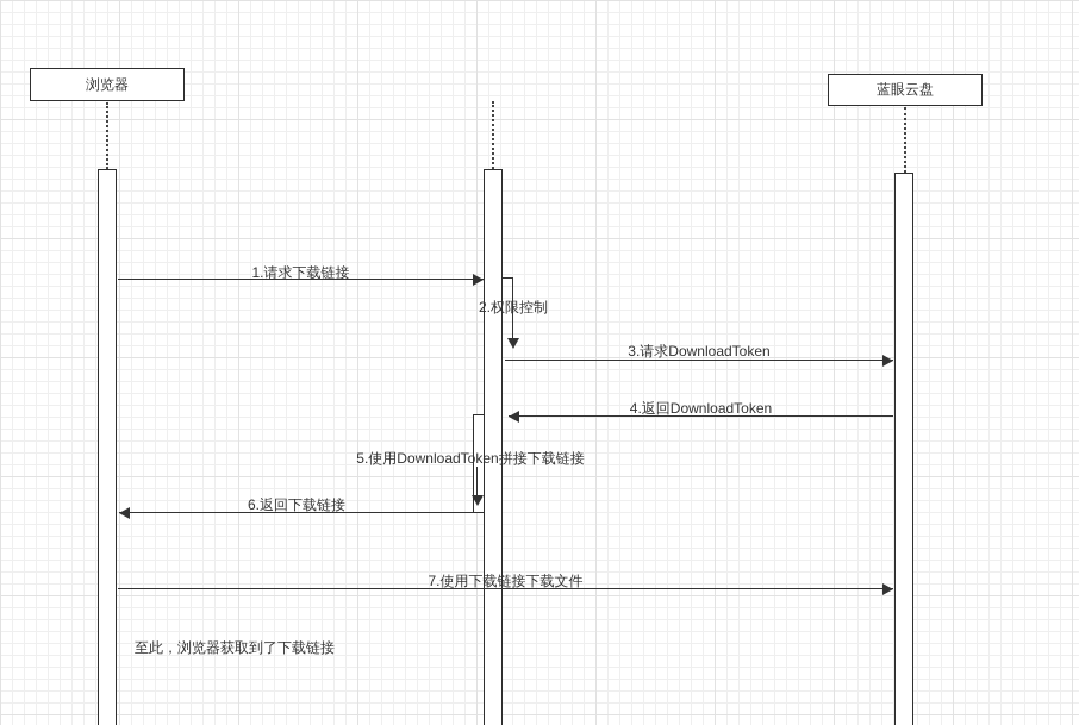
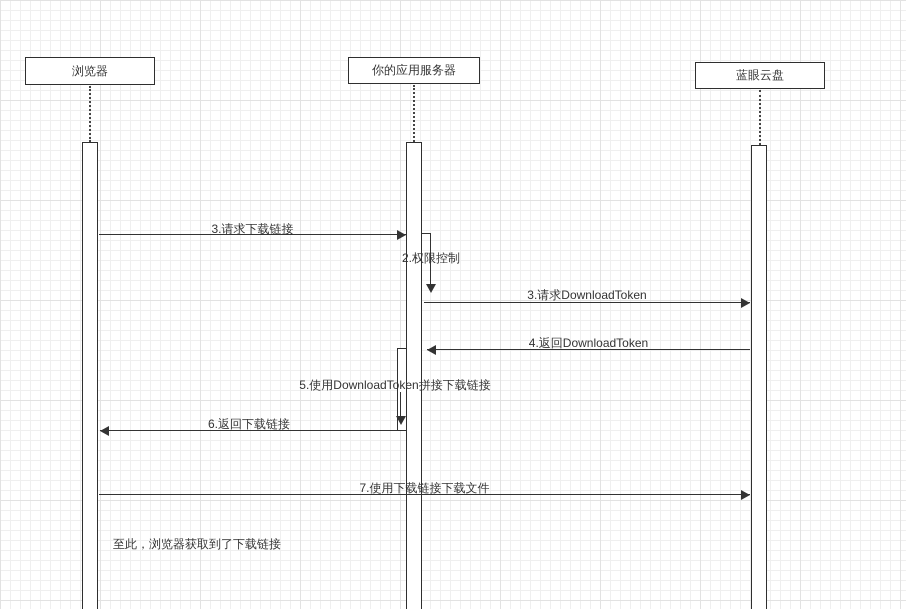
  浏览器
+ 你的应用服务器
  蓝眼云盘
- 1.请求下载链接
+ 3.请求下载链接
  2.权限控制
  3.请求DownloadToken
  4.返回DownloadToken
  5.使用DownloadToken拼接下载链接
  6.返回下载链接
  7.使用下载链接下载文件
  至此，浏览器获取到了下载链接
